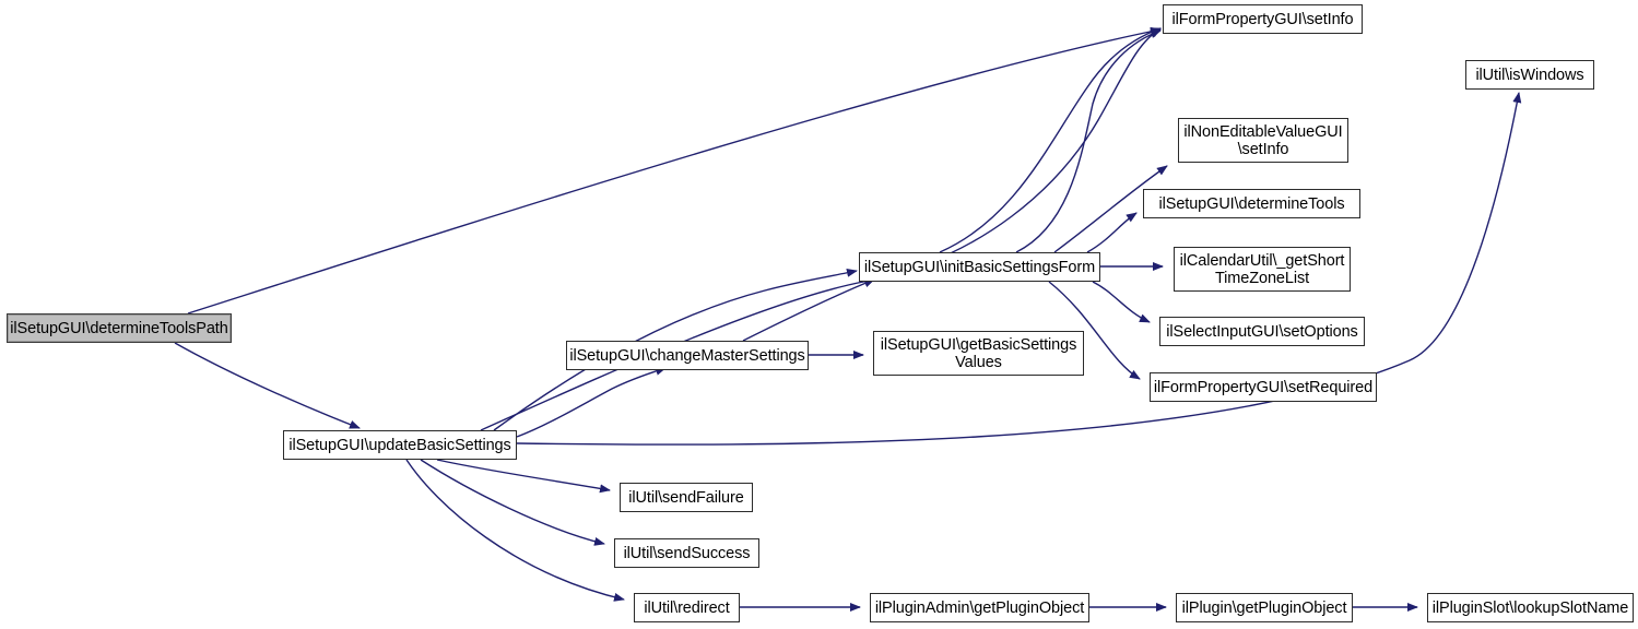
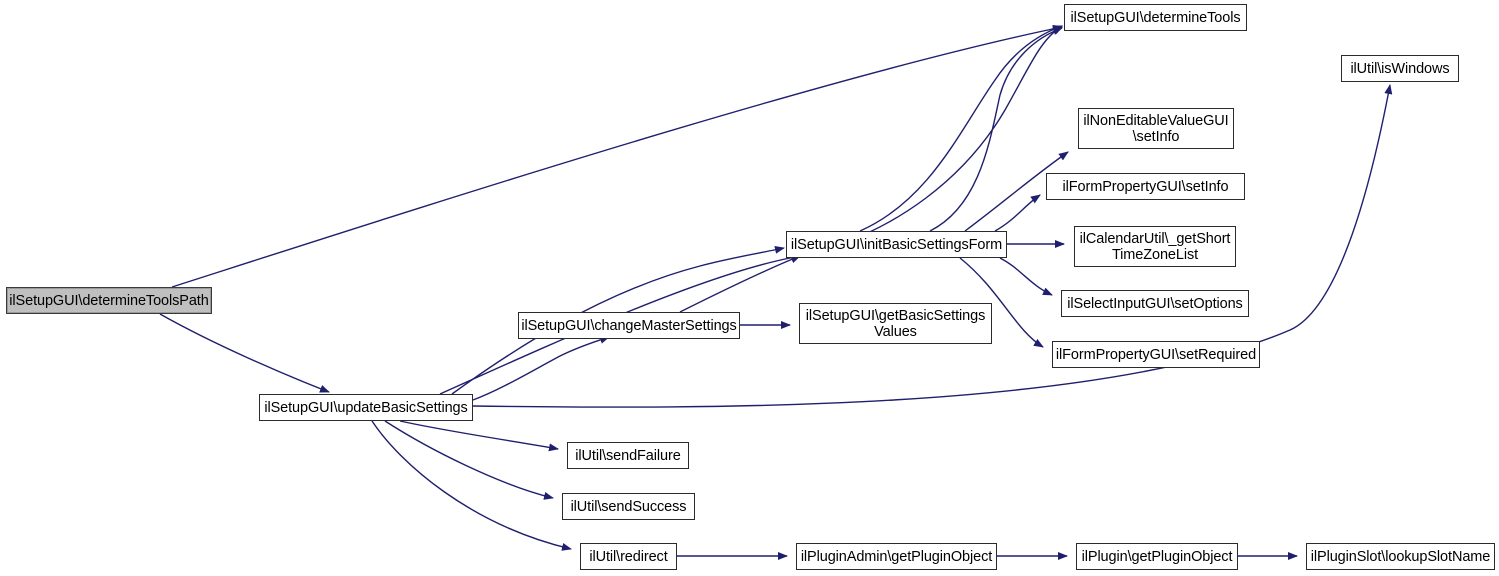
  ilSetupGUI\determineToolsPath
- ilFormPropertyGUI\setInfo
+ ilSetupGUI\determineTools
  ilUtil\isWindows
  ilNonEditableValueGUI
  \setInfo
- ilSetupGUI\determineTools
+ ilFormPropertyGUI\setInfo
  ilSetupGUI\initBasicSettingsForm
  ilCalendarUtil\_getShort
  TimeZoneList
  ilSelectInputGUI\setOptions
  ilFormPropertyGUI\setRequired
  ilSetupGUI\changeMasterSettings
  ilSetupGUI\getBasicSettings
  Values
  ilSetupGUI\updateBasicSettings
  ilUtil\sendFailure
  ilUtil\sendSuccess
  ilUtil\redirect
  ilPluginAdmin\getPluginObject
  ilPlugin\getPluginObject
  ilPluginSlot\lookupSlotName
